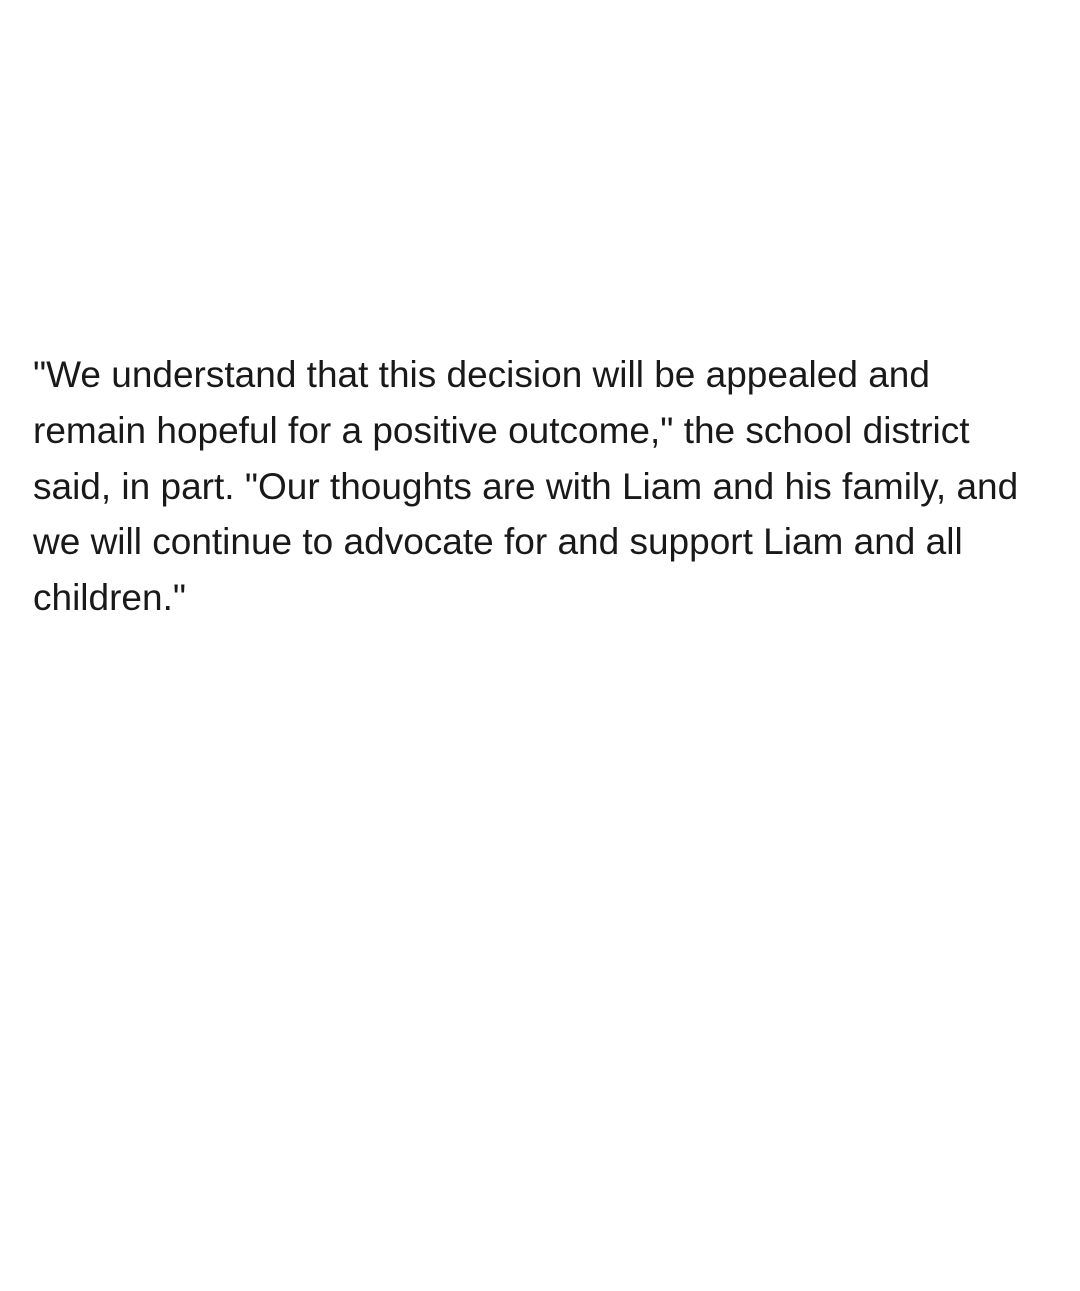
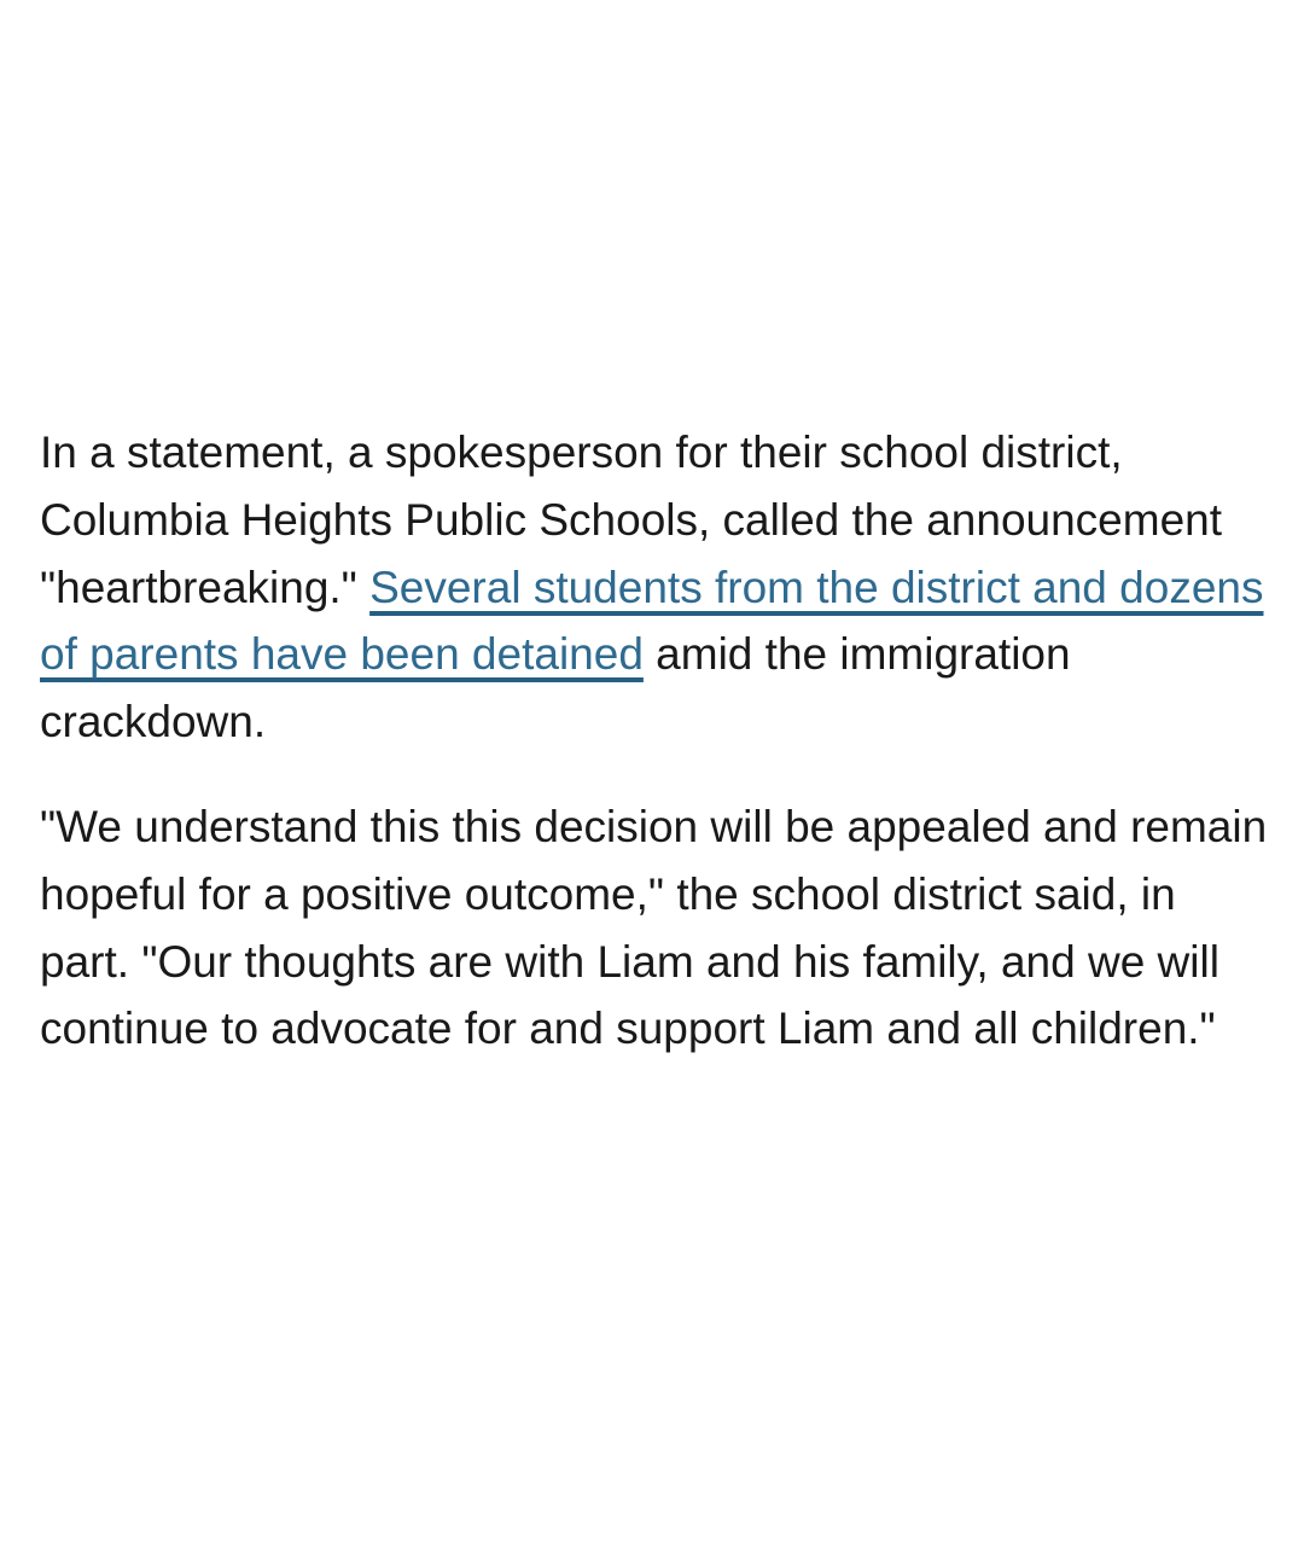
+ In a statement, a spokesperson for their school district, Columbia Heights Public Schools, called the announcement "heartbreaking." Several students from the district and dozens of parents have been detained amid the immigration crackdown.
- "We understand that this decision will be appealed and remain hopeful for a positive outcome," the school district said, in part. "Our thoughts are with Liam and his family, and we will continue to advocate for and support Liam and all children."
+ "We understand this this decision will be appealed and remain hopeful for a positive outcome," the school district said, in part. "Our thoughts are with Liam and his family, and we will continue to advocate for and support Liam and all children."
